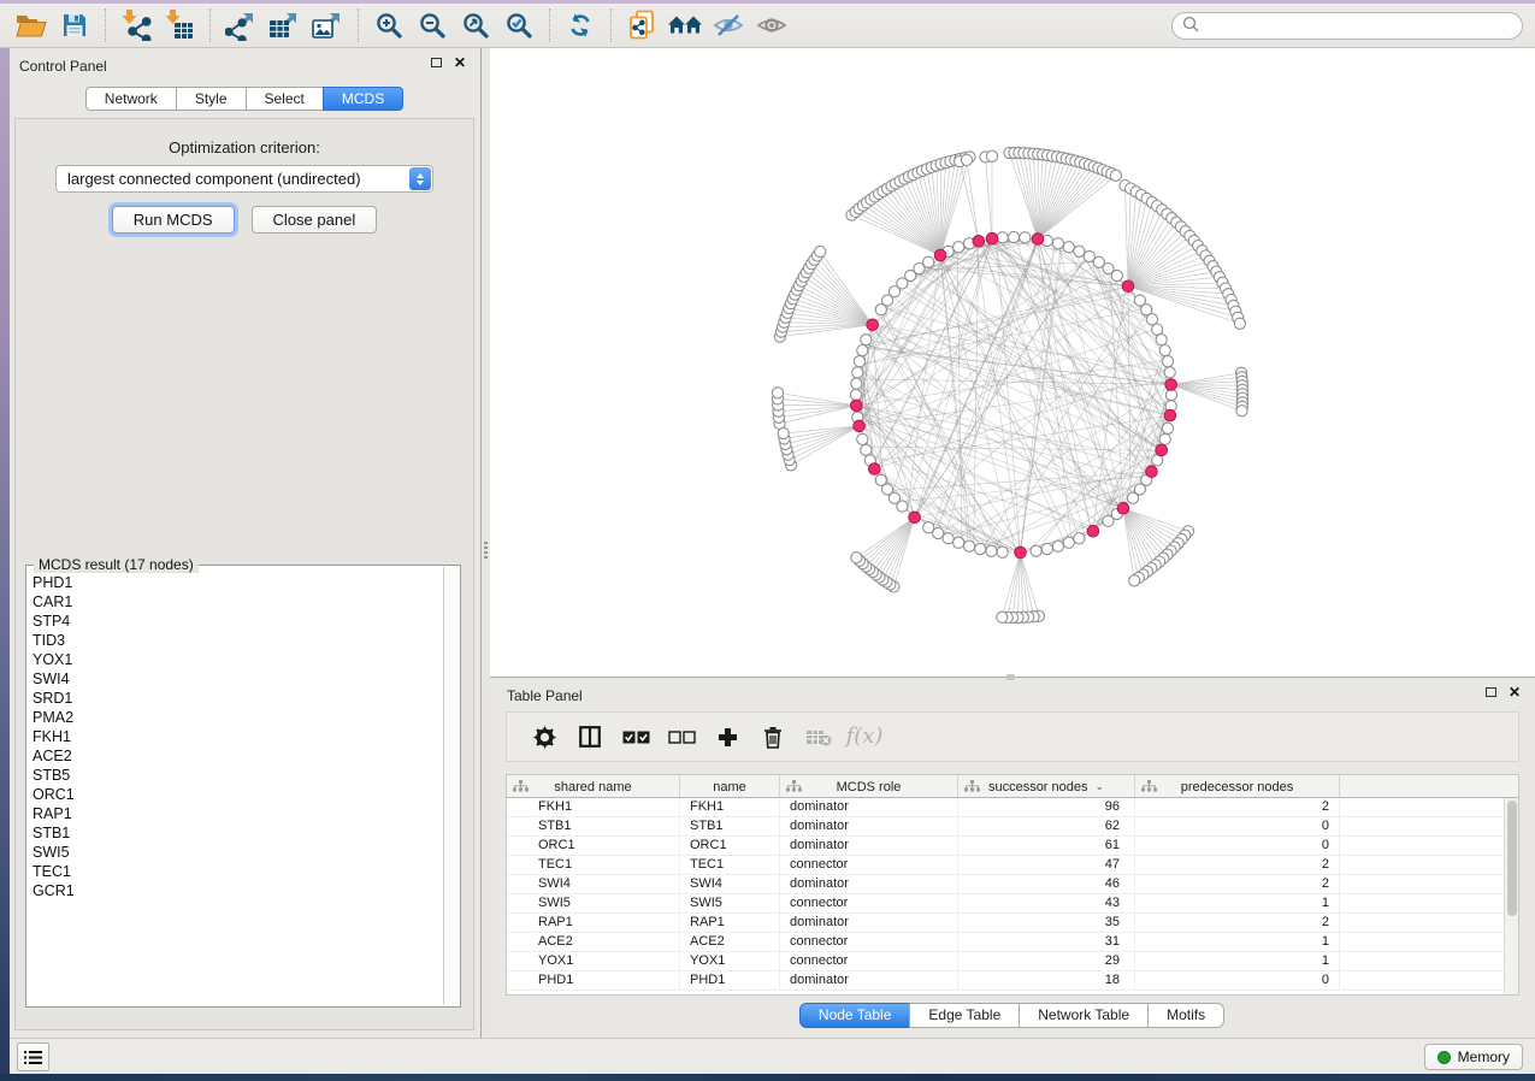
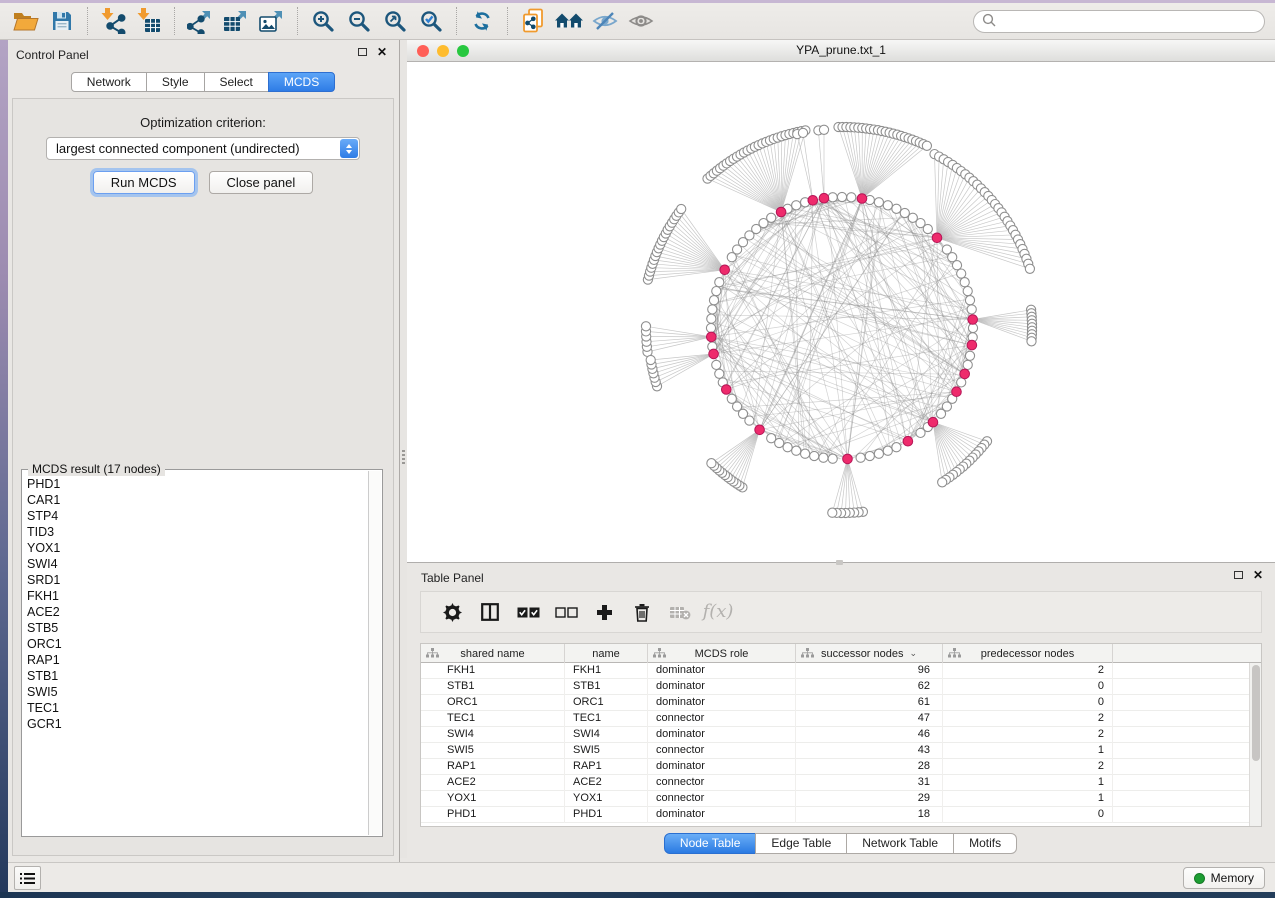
  Control Panel
  ✕
  Network
  Style
  Select
  MCDS
  Optimization criterion:
  largest connected component (undirected)
  Run MCDS
  Close panel
  MCDS result (17 nodes)
  PHD1
  CAR1
  STP4
  TID3
  YOX1
  SWI4
  SRD1
- PMA2
  FKH1
  ACE2
  STB5
  ORC1
  RAP1
  STB1
  SWI5
  TEC1
  GCR1
+ YPA_prune.txt_1
  Table Panel
  ✕
  f(x)
  shared name
  name
  MCDS role
  successor nodes
  ⌄
  predecessor nodes
  FKH1
  FKH1
  dominator
  96
  2
  STB1
  STB1
  dominator
  62
  0
  ORC1
  ORC1
  dominator
  61
  0
  TEC1
  TEC1
  connector
  47
  2
  SWI4
  SWI4
  dominator
  46
  2
  SWI5
  SWI5
  connector
  43
  1
  RAP1
  RAP1
  dominator
- 35
+ 28
  2
  ACE2
  ACE2
  connector
  31
  1
  YOX1
  YOX1
  connector
  29
  1
  PHD1
  PHD1
  dominator
  18
  0
  Node Table
  Edge Table
  Network Table
  Motifs
  Memory
